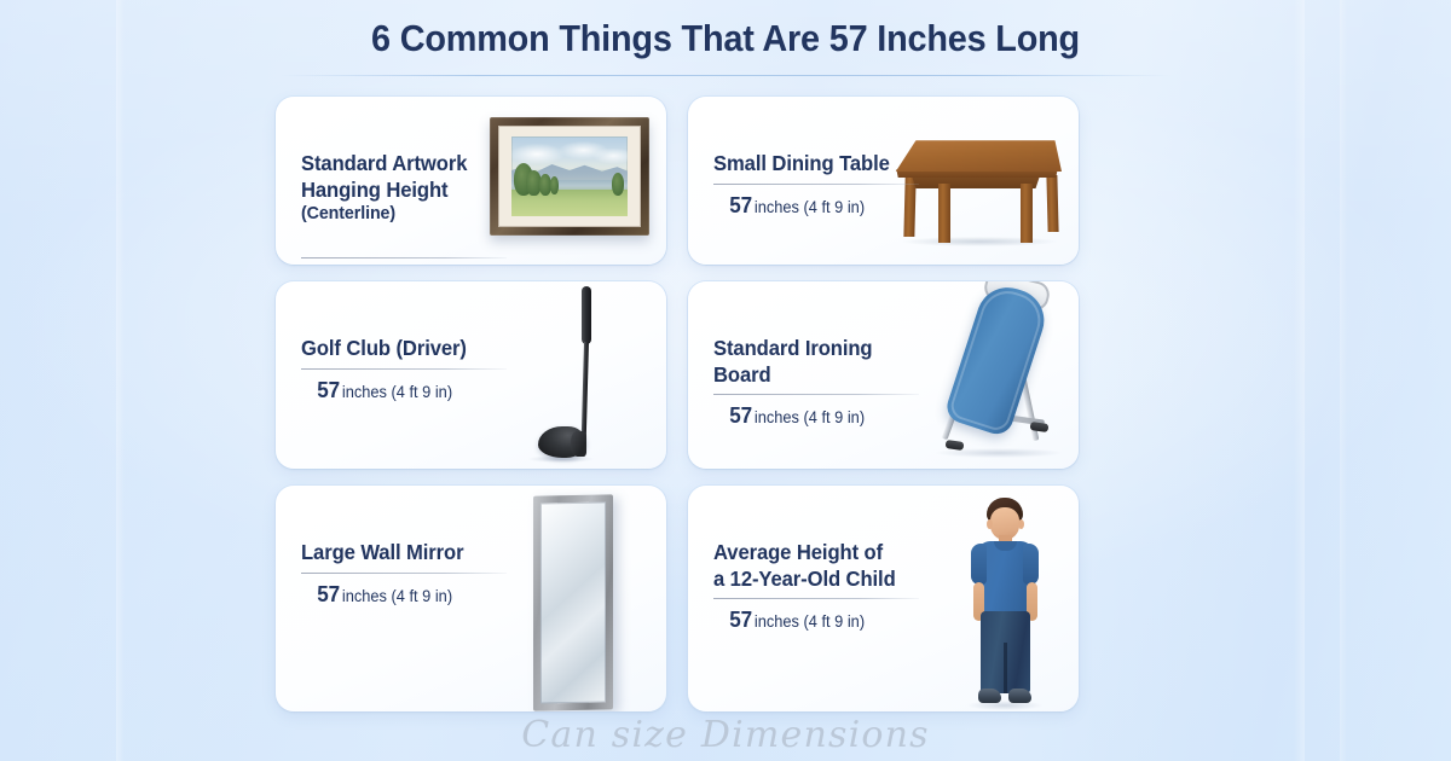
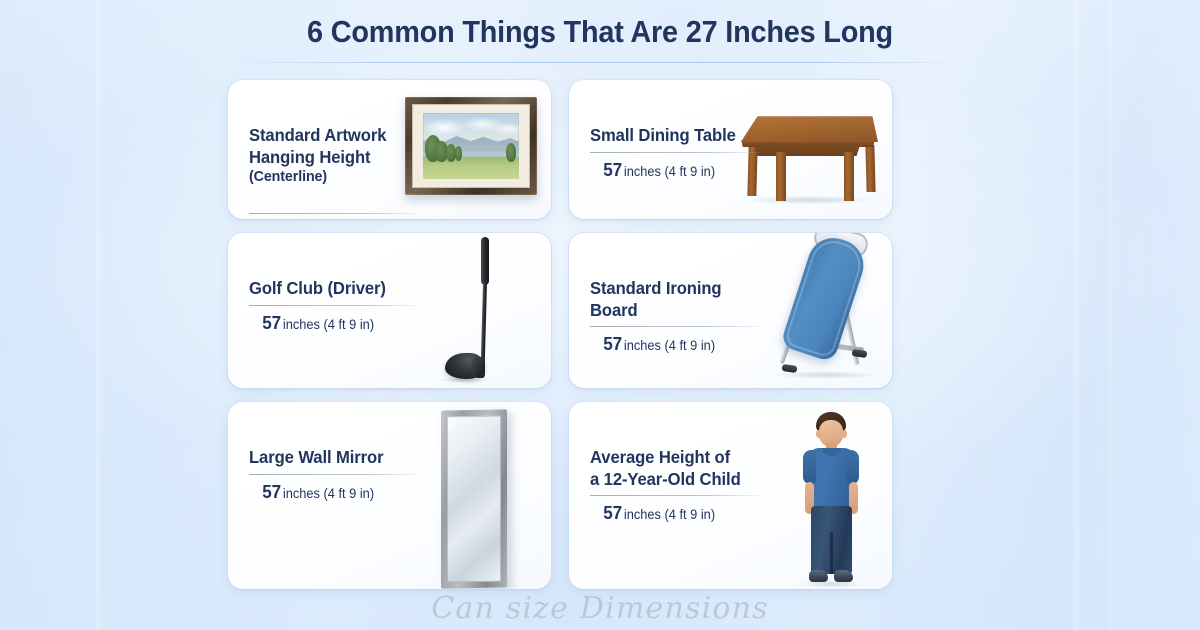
- 6 Common Things That Are 57 Inches Long
+ 6 Common Things That Are 27 Inches Long
  Standard Artwork
  Hanging Height
  (Centerline)
  Small Dining Table
  57 inches (4 ft 9 in)
  Golf Club (Driver)
  57 inches (4 ft 9 in)
  Standard Ironing Board
  57 inches (4 ft 9 in)
  Large Wall Mirror
  57 inches (4 ft 9 in)
  Average Height of
  a 12-Year-Old Child
  57 inches (4 ft 9 in)
  Can size Dimensions
